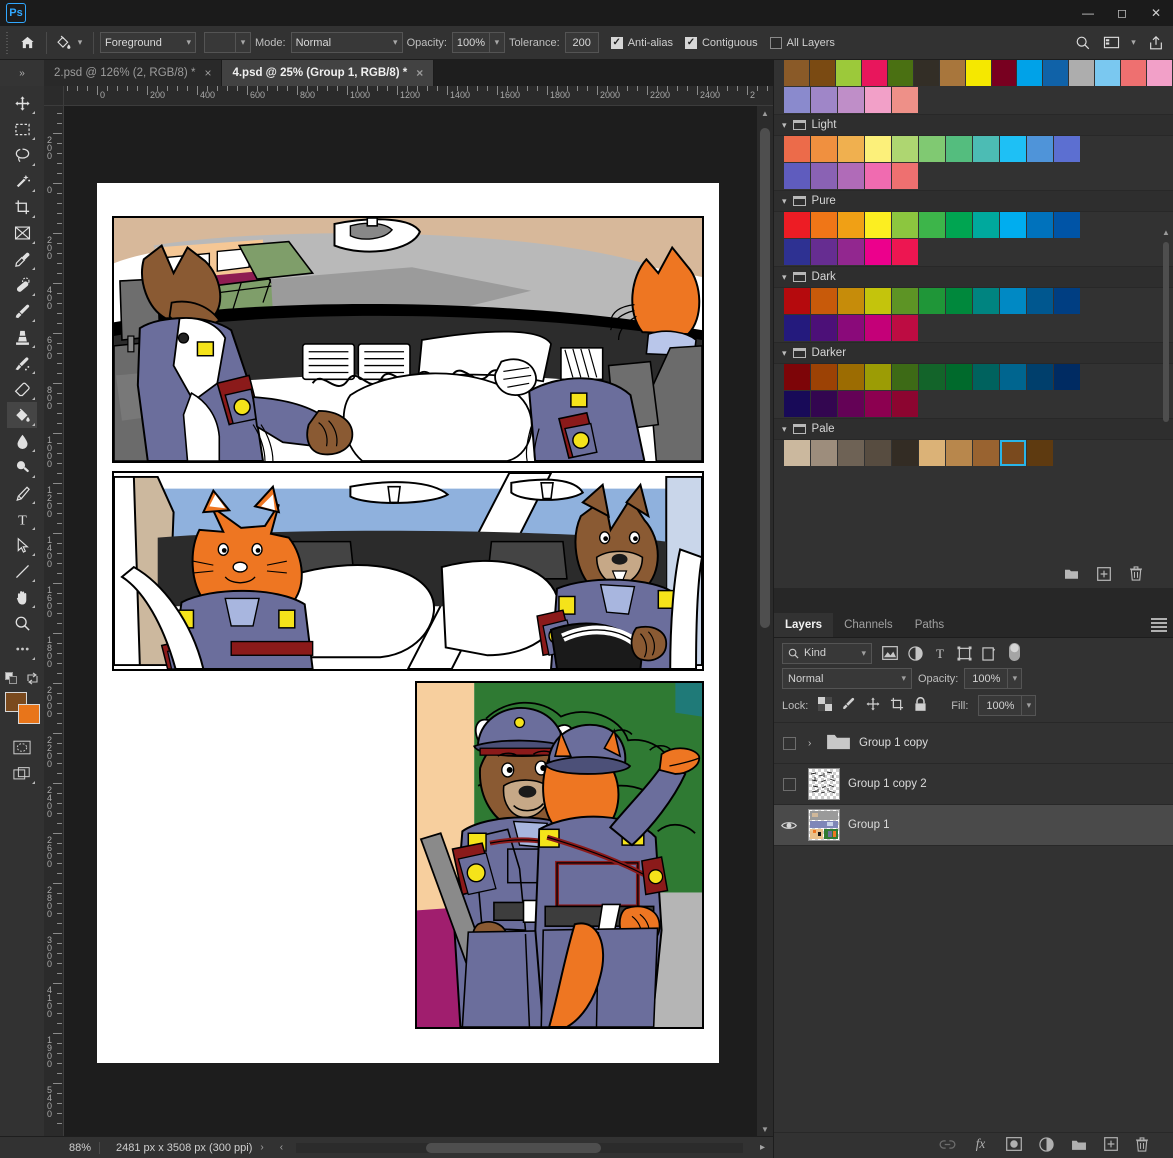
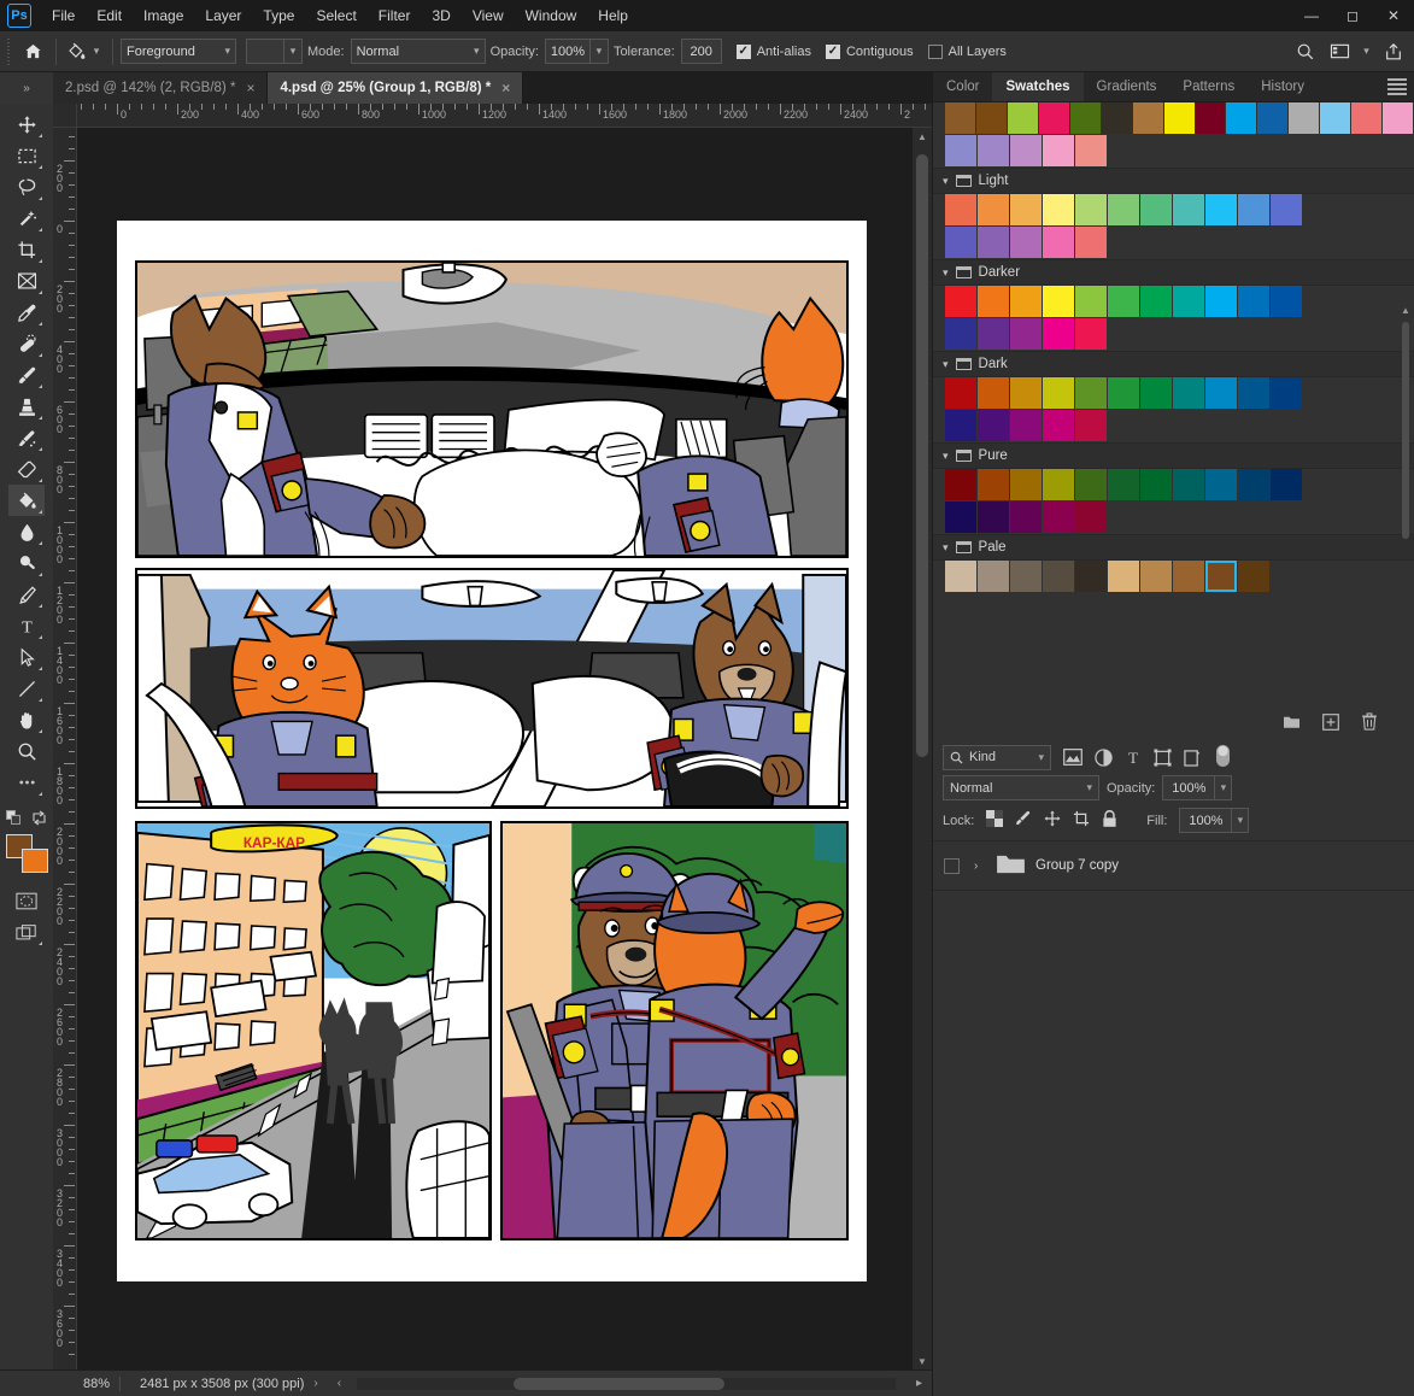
  Ps
+ File
+ Edit
+ Image
+ Layer
+ Type
+ Select
+ Filter
+ 3D
+ View
+ Window
+ Help
  —
  ◻
  ✕
  ▾
  Foreground
  ▾
  ▾
  Mode:
  Normal
  ▾
  Opacity:
  100%
  ▾
  Tolerance:
  200
  Anti-alias
  Contiguous
  All Layers
  ▾
  »
- 2.psd @ 126% (2, RGB/8) *
+ 2.psd @ 142% (2, RGB/8) *
  ×
  4.psd @ 25% (Group 1, RGB/8) *
  ×
  T
  0
  200
  400
  600
  800
  1000
  1200
  1400
  1600
  1800
  2000
  2200
  2400
  2
  200
  0
  200
  400
  600
  800
  1000
  1200
  1400
  1600
  1800
  2000
  2200
  2400
  2600
  2800
  3000
- 4100
+ 3200
- 1900
+ 3400
- 5400
+ 3600
+ КАР-КАР
  ▲
  ▼
  88%
  2481 px x 3508 px (300 ppi)
  ›
  ‹
  ▸
+ Color
+ Swatches
+ Gradients
+ Patterns
+ History
  ▾
  Light
  ▾
- Pure
+ Darker
  ▾
  Dark
  ▾
- Darker
+ Pure
  ▾
  Pale
  ▲
- Layers
- Channels
- Paths
  Kind
  ▾
  T
  Normal
  ▾
  Opacity:
  100%
  ▾
  Lock:
  Fill:
  100%
  ▾
  ›
- Group 1 copy
+ Group 7 copy
- Group 1 copy 2
- Group 1
- fx
